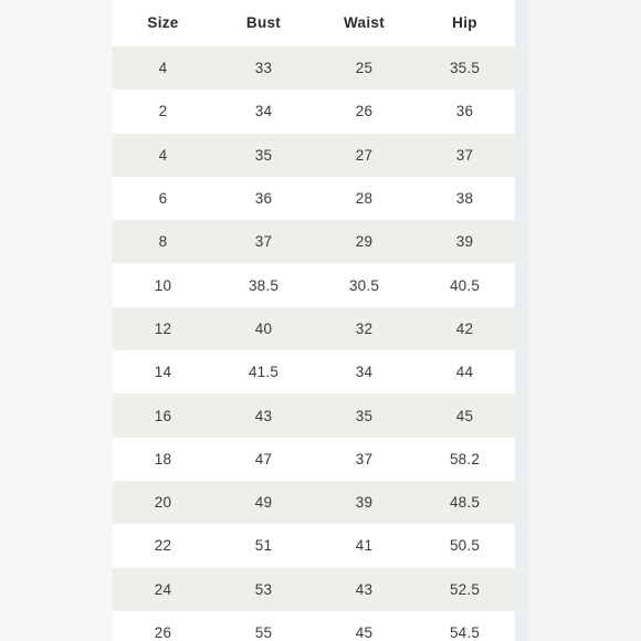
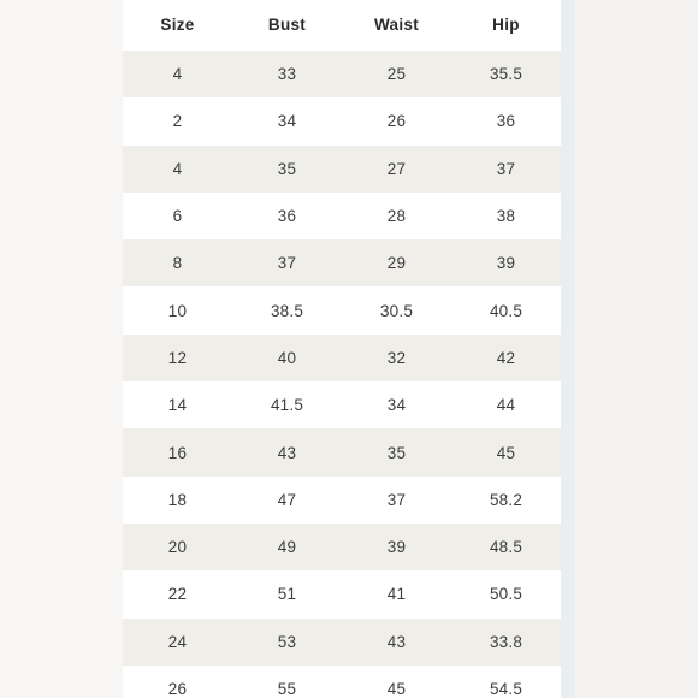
  Size	Bust	Waist	Hip
  4	33	25	35.5
  2	34	26	36
  4	35	27	37
  6	36	28	38
  8	37	29	39
  10	38.5	30.5	40.5
  12	40	32	42
  14	41.5	34	44
  16	43	35	45
  18	47	37	58.2
  20	49	39	48.5
  22	51	41	50.5
- 24	53	43	52.5
+ 24	53	43	33.8
  26	55	45	54.5
